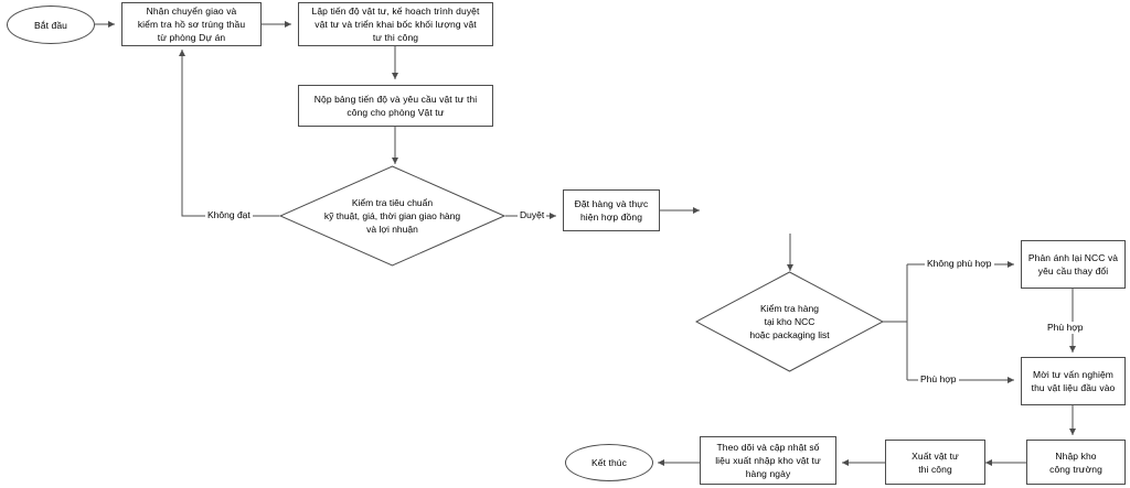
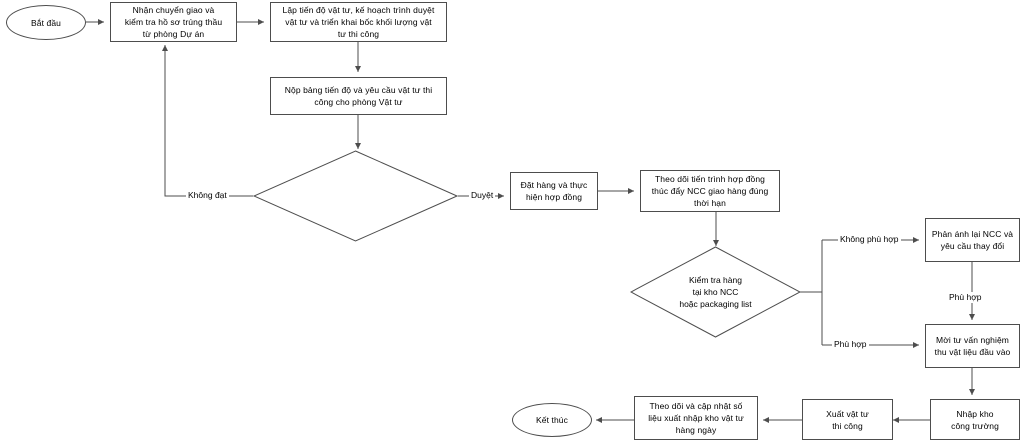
  Bắt đầu
  Nhận chuyển giao và
  kiểm tra hồ sơ trúng thầu
  từ phòng Dự án
  Lập tiến độ vật tư, kế hoạch trình duyệt
  vật tư và triển khai bốc khối lượng vật
  tư thi công
  Nộp bảng tiến độ và yêu cầu vật tư thi
  công cho phòng Vật tư
- Kiểm tra tiêu chuẩn
- kỹ thuật, giá, thời gian giao hàng
- và lợi nhuận
  Đặt hàng và thực
  hiện hợp đồng
+ Theo dõi tiến trình hợp đồng
+ thúc đẩy NCC giao hàng đúng
+ thời hạn
  Kiểm tra hàng
  tại kho NCC
  hoặc packaging list
  Phản ánh lại NCC và
  yêu cầu thay đổi
  Mời tư vấn nghiệm
  thu vật liệu đầu vào
  Nhập kho
  công trường
  Xuất vật tư
  thi công
  Theo dõi và cập nhật số
  liệu xuất nhập kho vật tư
  hàng ngày
  Kết thúc
  Không đạt
  Duyệt
  Không phù hợp
  Phù hợp
  Phù hợp
